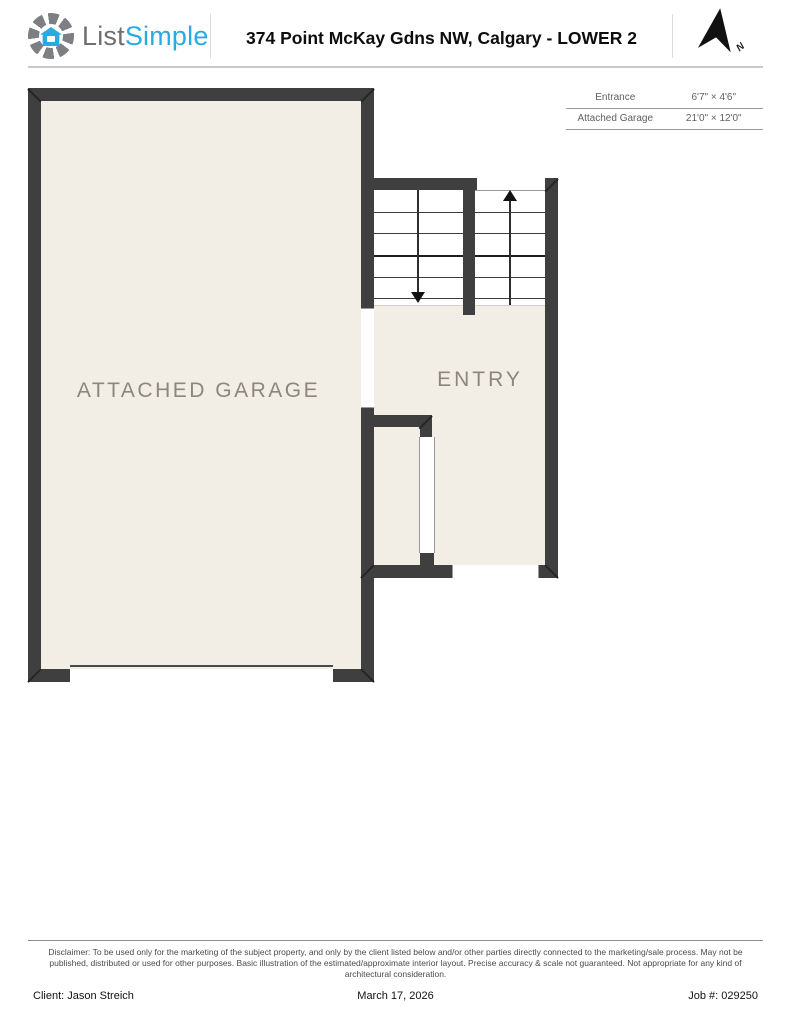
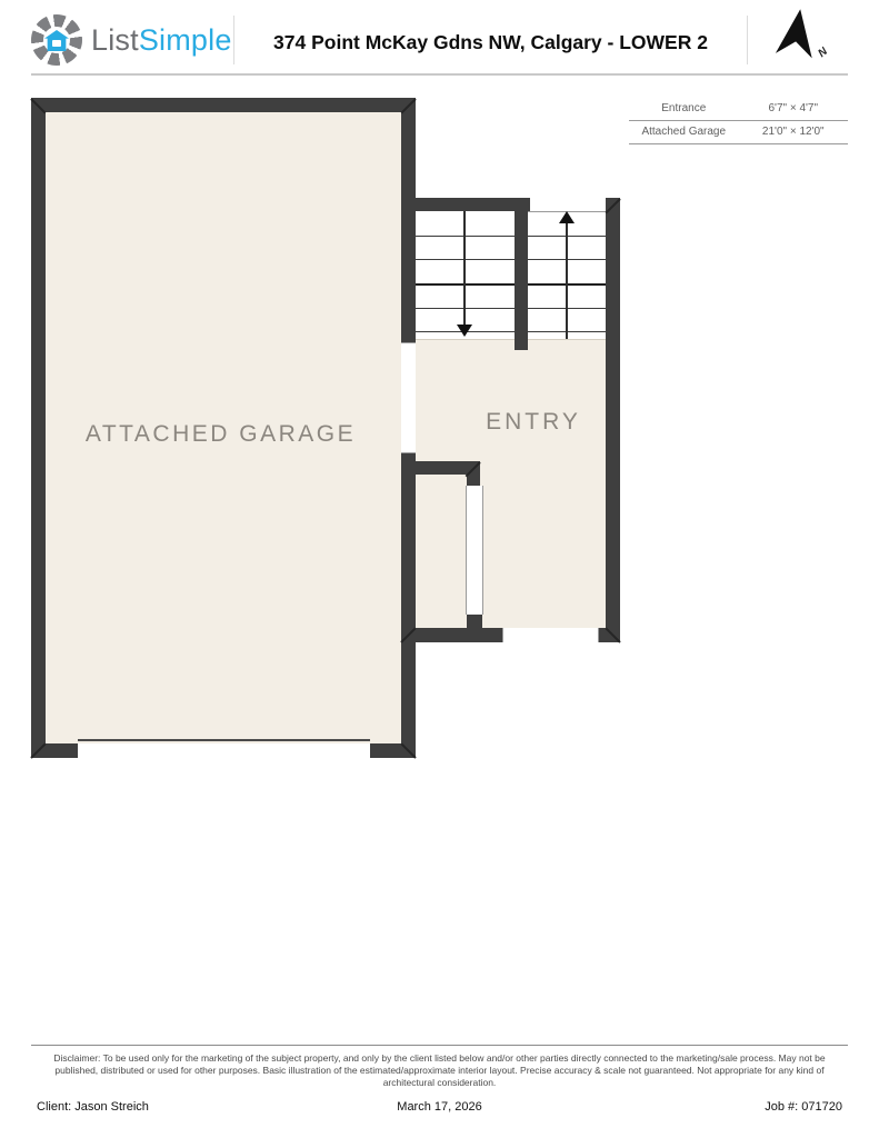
  ListSimple
  374 Point McKay Gdns NW, Calgary - LOWER 2
  Entrance
- 6'7" × 4'6"
+ 6'7" × 4'7"
  Attached Garage
  21'0" × 12'0"
  ATTACHED GARAGE
  ENTRY
  Disclaimer: To be used only for the marketing of the subject property, and only by the client listed below and/or other parties directly connected to the marketing/sale process. May not be
  published, distributed or used for other purposes. Basic illustration of the estimated/approximate interior layout. Precise accuracy & scale not guaranteed. Not appropriate for any kind of
  architectural consideration.
  March 17, 2026
  Client: Jason Streich
- Job #: 029250
+ Job #: 071720
